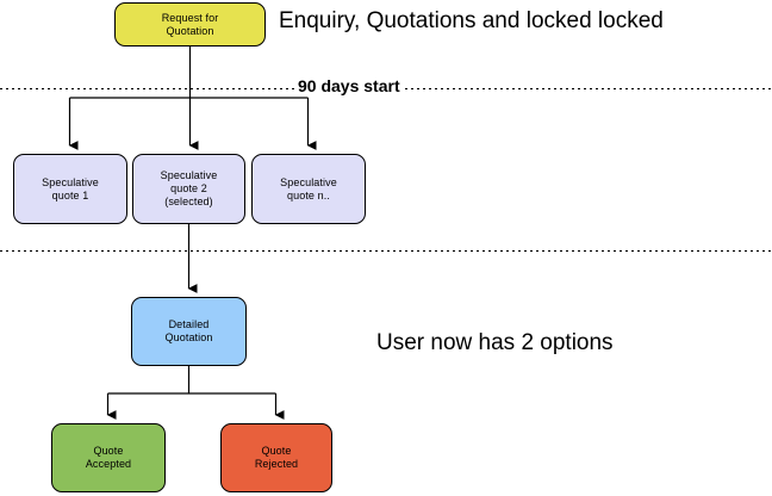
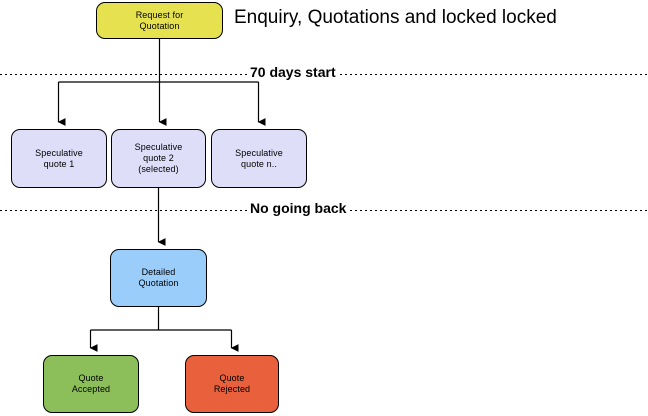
  Request for
  Quotation
  Speculative
  quote 1
  Speculative
  quote 2
  (selected)
  Speculative
  quote n..
  Detailed
  Quotation
  Quote
  Accepted
  Quote
  Rejected
- 90 days start
+ 70 days start
+ No going back
  Enquiry, Quotations and locked locked
- User now has 2 options
